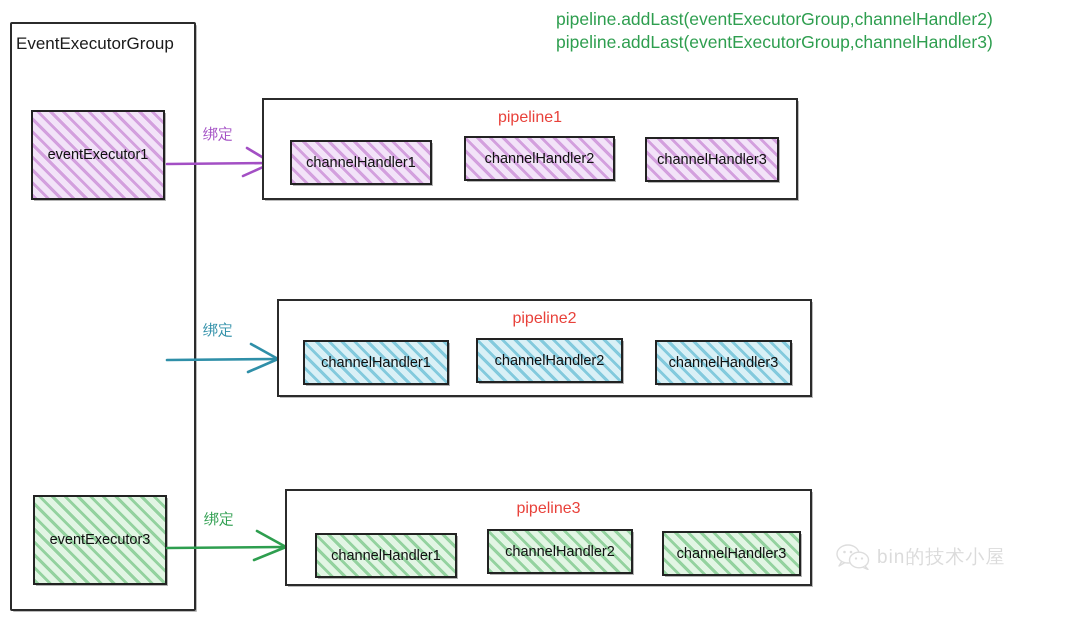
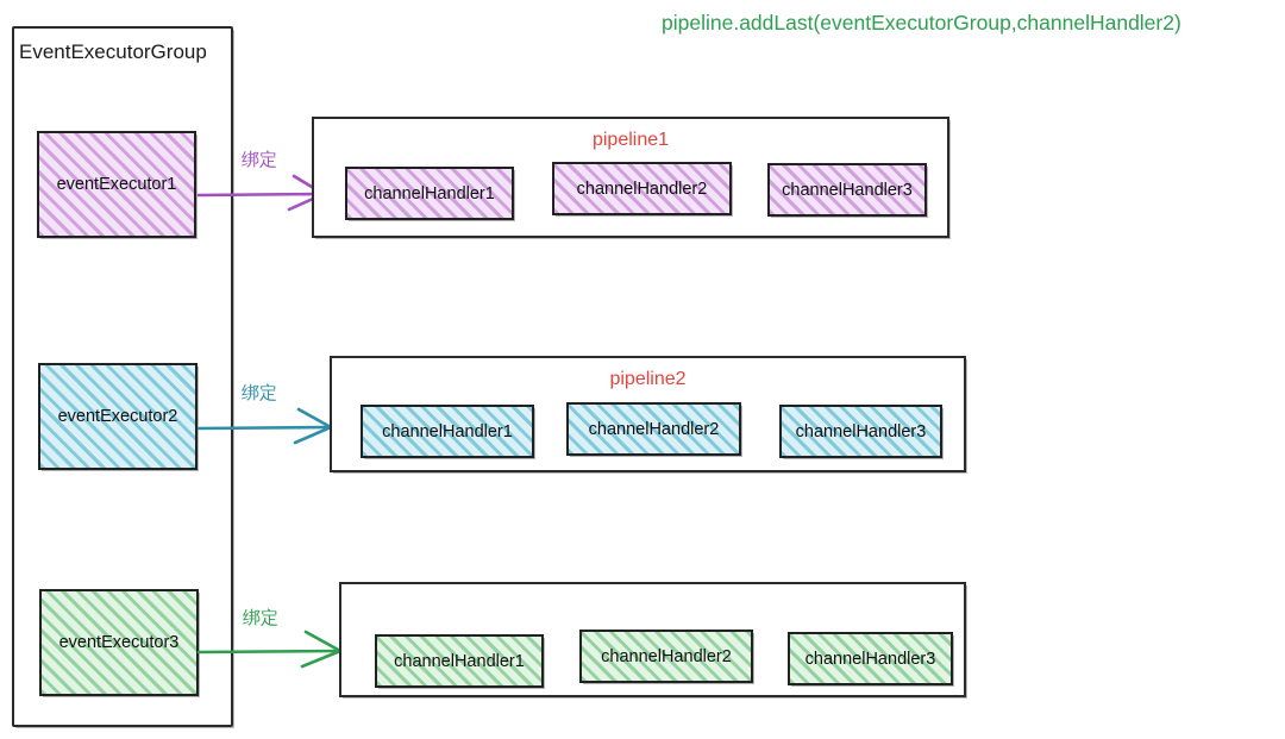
  pipeline.addLast(eventExecutorGroup,channelHandler2)
- pipeline.addLast(eventExecutorGroup,channelHandler3)
  EventExecutorGroup
  eventExecutor1
+ eventExecutor2
  eventExecutor3
  绑定
  绑定
  绑定
  pipeline1
  channelHandler1
  channelHandler2
  channelHandler3
  pipeline2
  channelHandler1
  channelHandler2
  channelHandler3
- pipeline3
  channelHandler1
  channelHandler2
  channelHandler3
- bin的技术小屋
